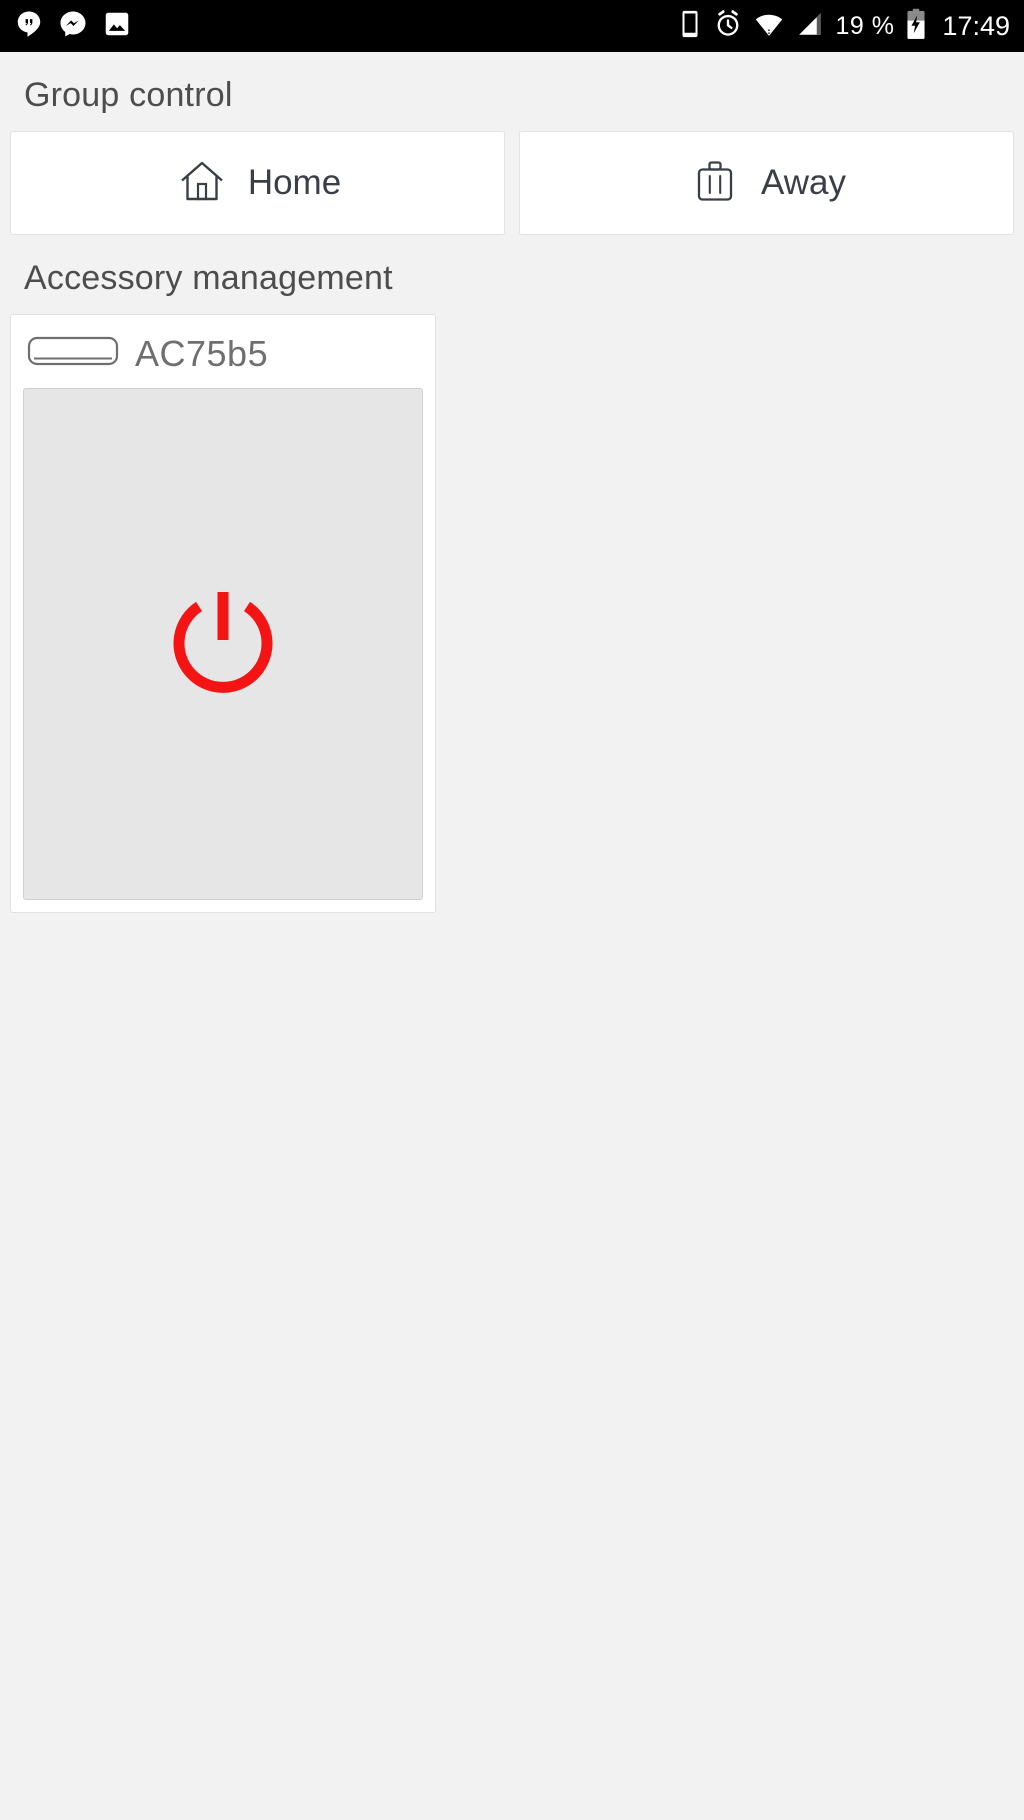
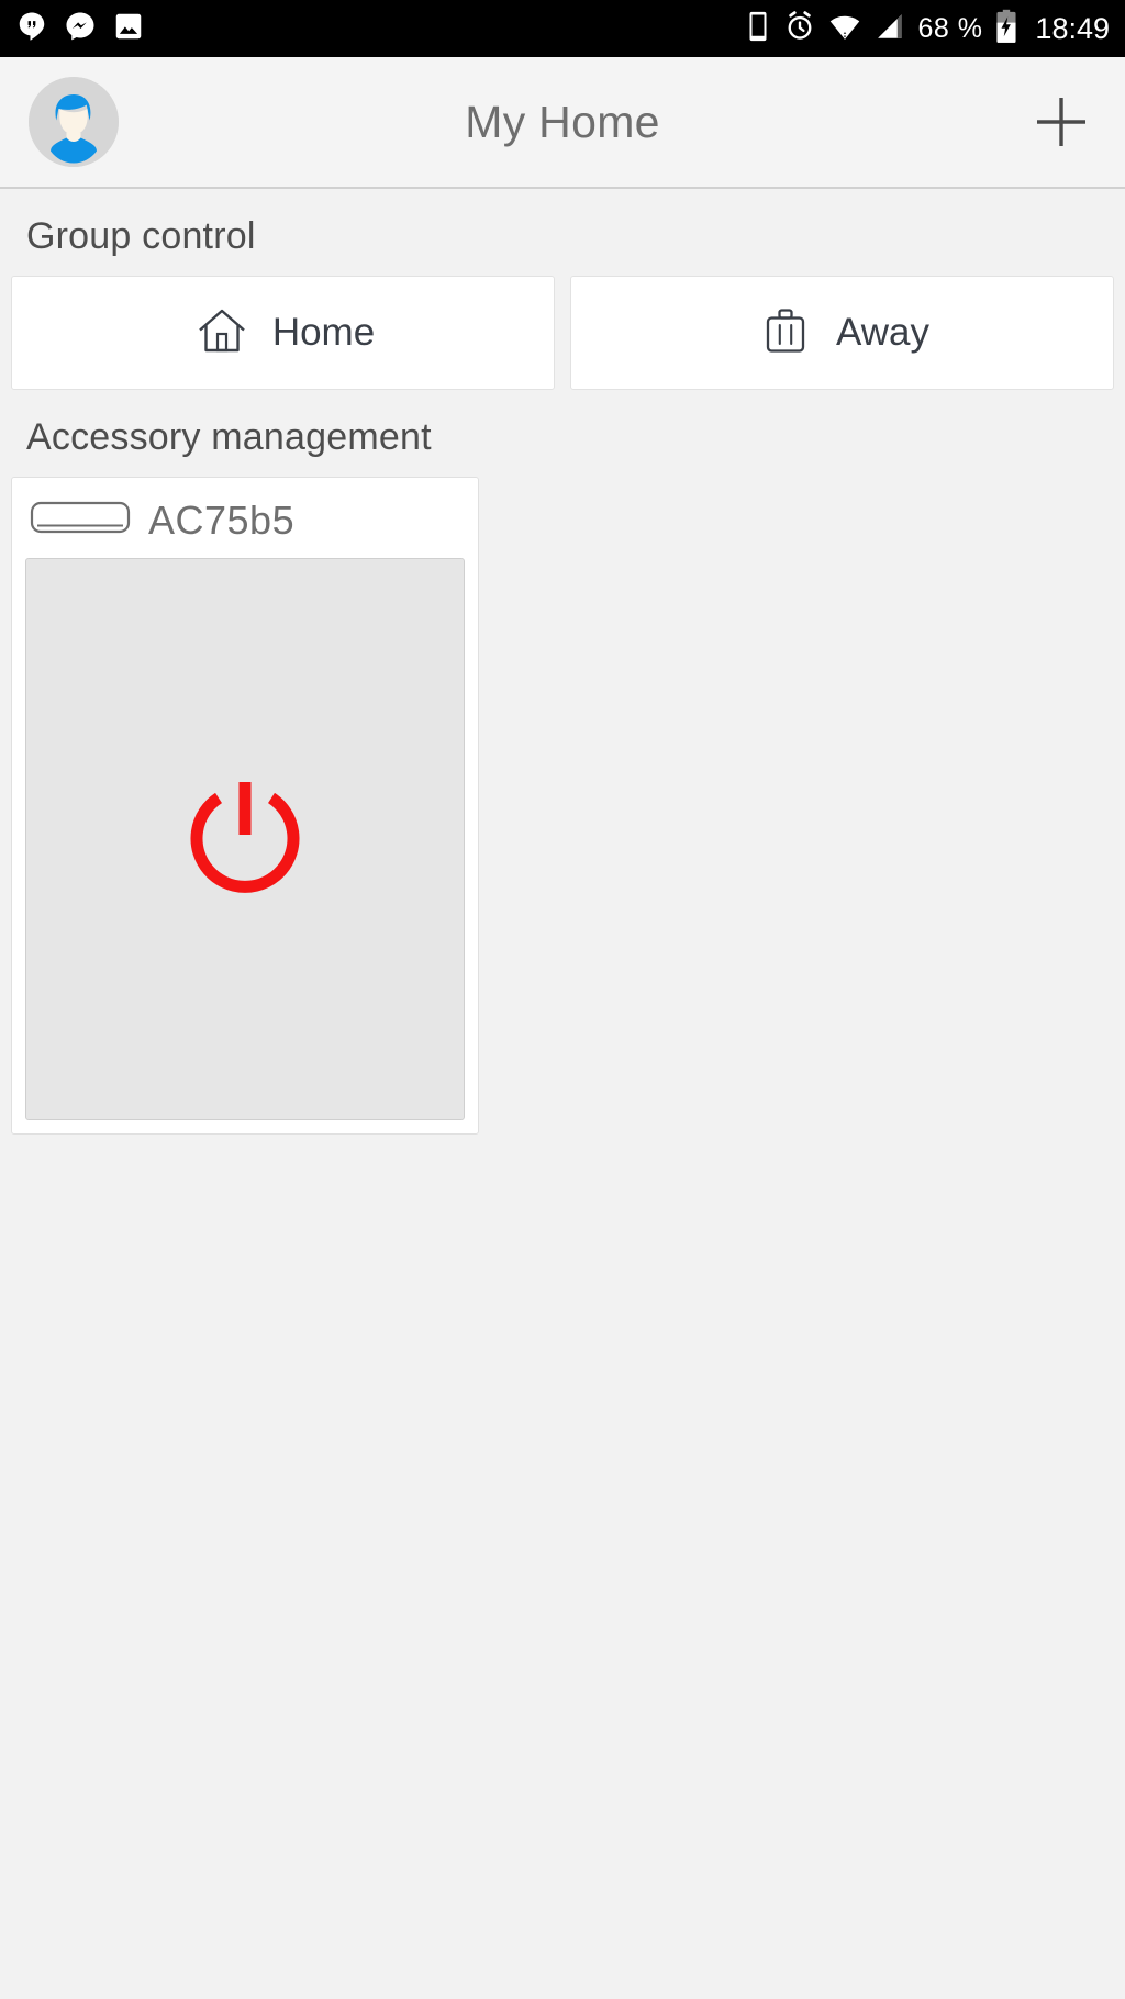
- 19 %
+ 68 %
- 17:49
+ 18:49
+ My Home
  Group control
  Home
  Away
  Accessory management
  AC75b5
